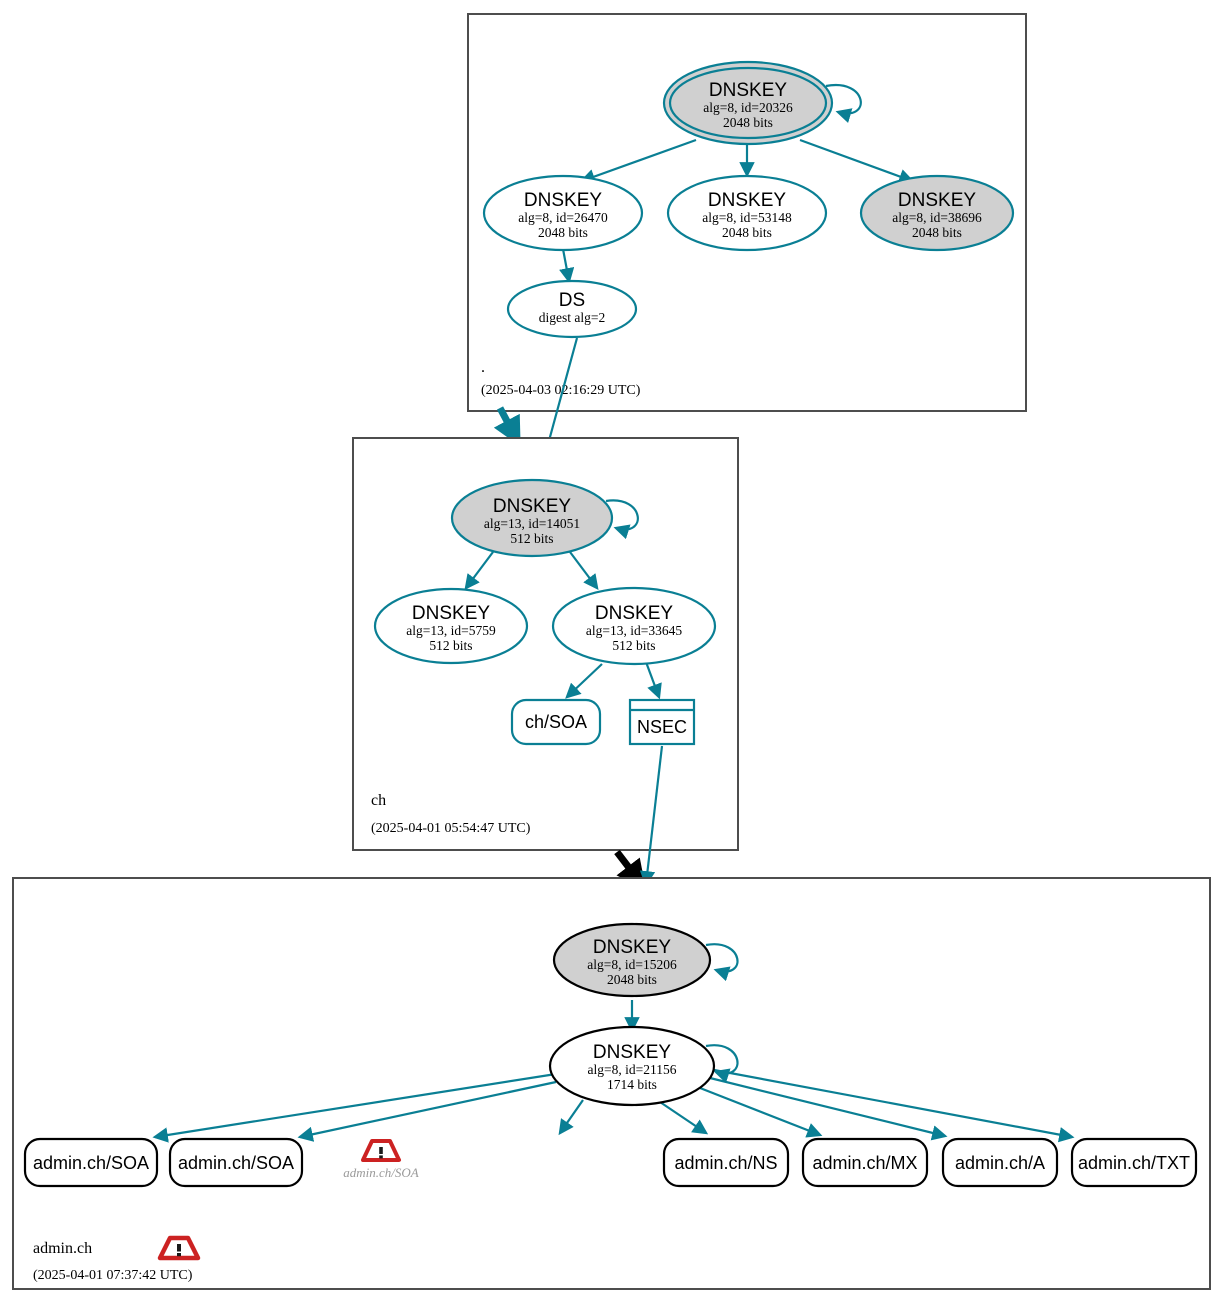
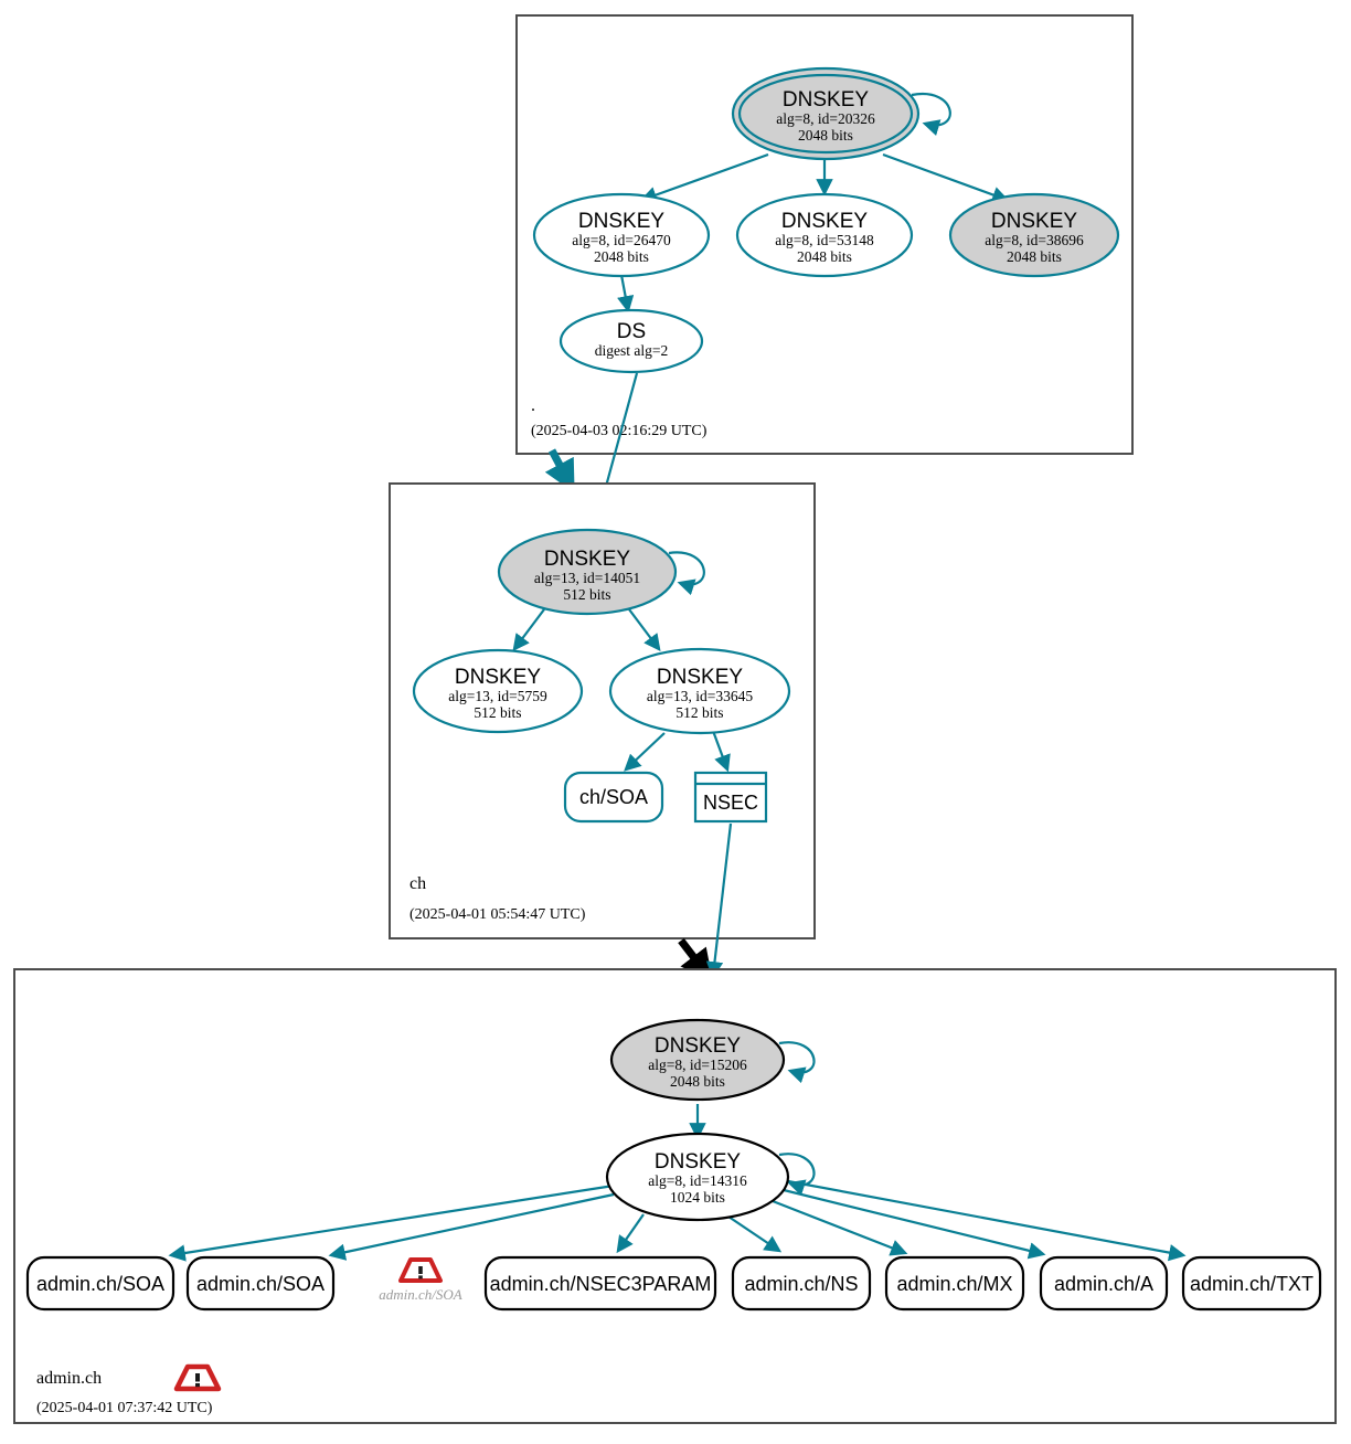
  DNSKEY
  alg=8, id=20326
  2048 bits
  DNSKEY
  alg=8, id=26470
  2048 bits
  DNSKEY
  alg=8, id=53148
  2048 bits
  DNSKEY
  alg=8, id=38696
  2048 bits
  DS
  digest alg=2
  .
  (2025-04-03 02:16:29 UTC)
  DNSKEY
  alg=13, id=14051
  512 bits
  DNSKEY
  alg=13, id=5759
  512 bits
  DNSKEY
  alg=13, id=33645
  512 bits
  ch/SOA
  NSEC
  ch
  (2025-04-01 05:54:47 UTC)
  DNSKEY
  alg=8, id=15206
  2048 bits
  DNSKEY
- alg=8, id=21156
+ alg=8, id=14316
- 1714 bits
+ 1024 bits
  admin.ch/SOA
  admin.ch/SOA
  admin.ch/SOA
+ admin.ch/NSEC3PARAM
  admin.ch/NS
  admin.ch/MX
  admin.ch/A
  admin.ch/TXT
  admin.ch
  (2025-04-01 07:37:42 UTC)
